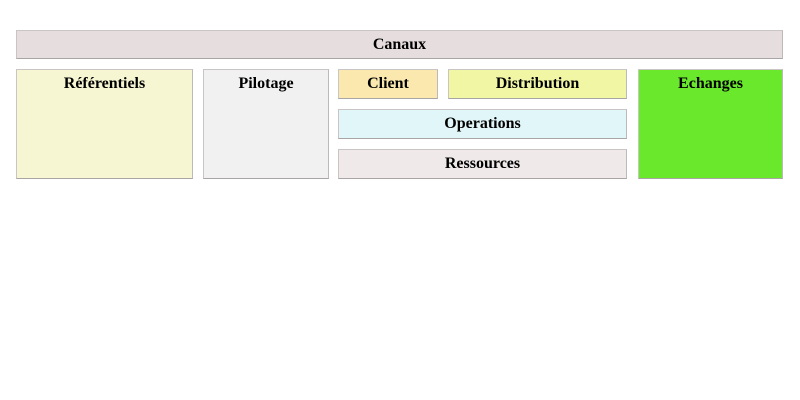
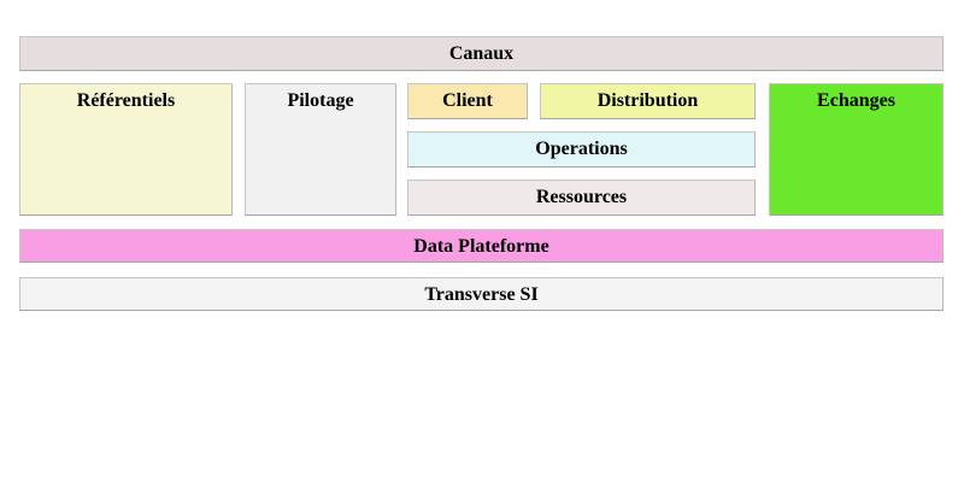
  Canaux
  Référentiels
  Pilotage
  Client
  Distribution
  Operations
  Ressources
  Echanges
+ Data Plateforme
+ Transverse SI
